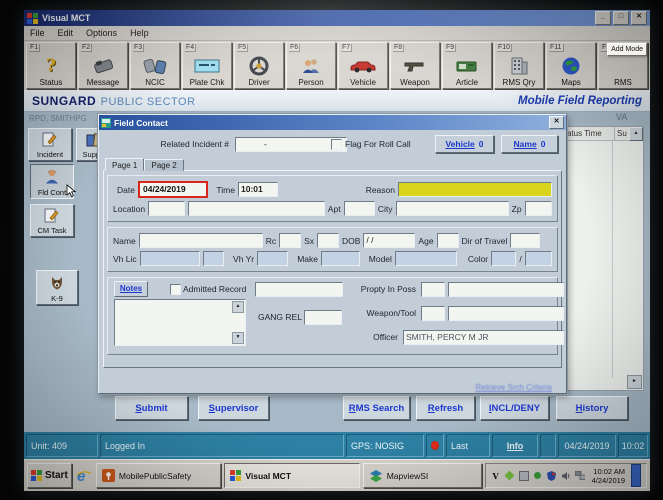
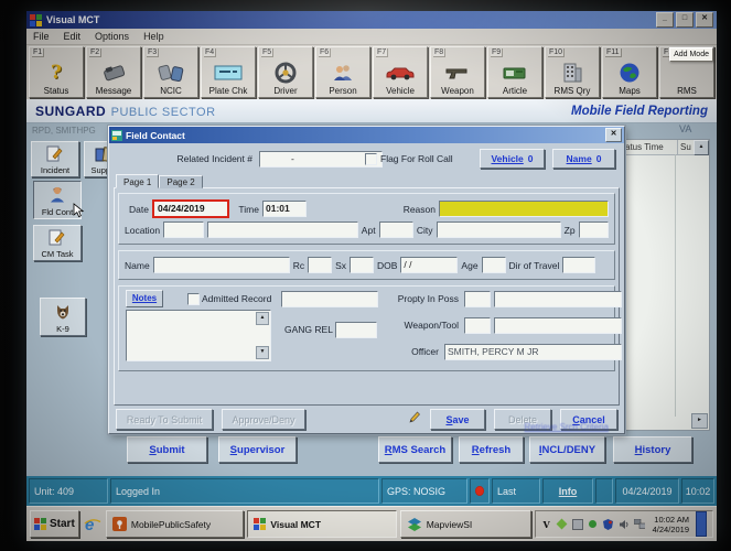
  Field Contact
  Related Incident #
  -
  Flag For Roll Call
  Vehicle
  0
  Name
  0
  Page 1
  Page 2
  Date
  04/24/2019
  Time
- 10:01
+ 01:01
  Reason
  Location
  Apt
  City
  Zp
  Name
  Rc
  Sx
  DOB
  / /
  Age
  Dir of Travel
- Vh Lic
- Vh Yr
- Make
- Model
- Color
- /
  Notes
  Admitted Record
  Propty In Poss
  GANG REL
  Weapon/Tool
  Officer
  SMITH, PERCY M JR
+ Ready To Submit
+ Approve/Deny
+ Save
+ Delete
+ Cancel
  Retrieve Srch Criteria
